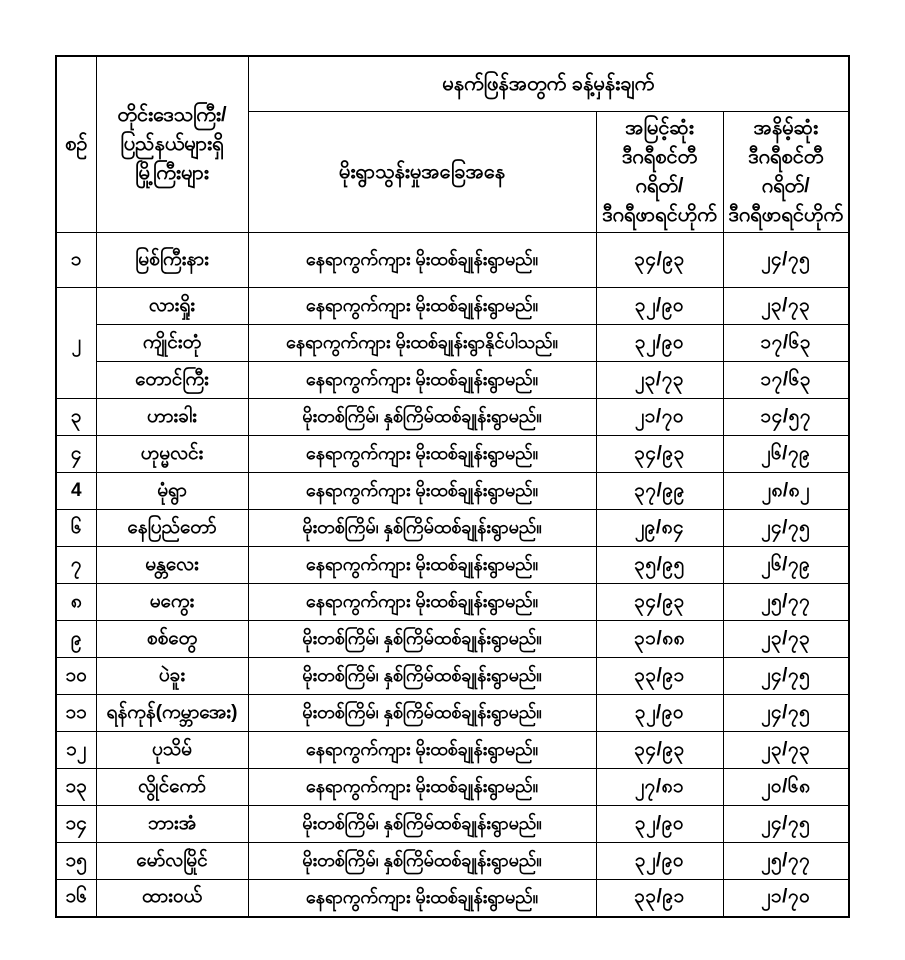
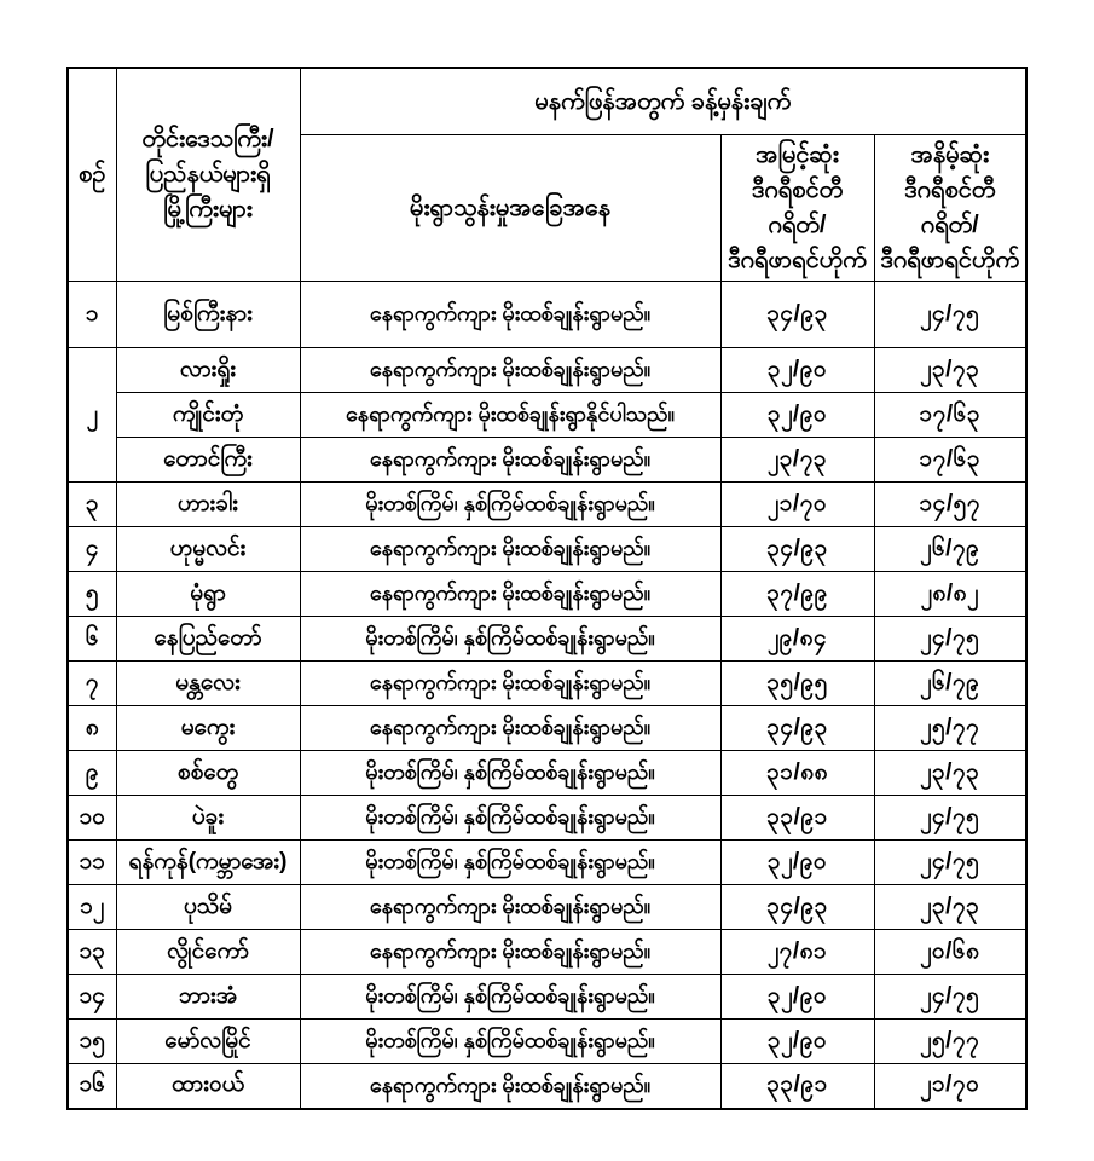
  စဉ်	တိုင်းဒေသကြီး/ ပြည်နယ်များရှိ မြို့ကြီးများ	မနက်ဖြန်အတွက် ခန့်မှန်းချက်
  မိုးရွာသွန်းမှုအခြေအနေ	အမြင့်ဆုံး ဒီဂရီစင်တီဂရိတ်/ ဒီဂရီဖာရင်ဟိုက်	အနိမ့်ဆုံး ဒီဂရီစင်တီဂရိတ်/ ဒီဂရီဖာရင်ဟိုက်
  ၁	မြစ်ကြီးနား	နေရာကွက်ကျား မိုးထစ်ချုန်းရွာမည်။	၃၄/၉၃	၂၄/၇၅
  ၂	လားရှိုး	နေရာကွက်ကျား မိုးထစ်ချုန်းရွာမည်။	၃၂/၉၀	၂၃/၇၃
  ကျိုင်းတုံ	နေရာကွက်ကျား မိုးထစ်ချုန်းရွာနိုင်ပါသည်။	၃၂/၉၀	၁၇/၆၃
  တောင်ကြီး	နေရာကွက်ကျား မိုးထစ်ချုန်းရွာမည်။	၂၃/၇၃	၁၇/၆၃
  ၃	ဟားခါး	မိုးတစ်ကြိမ်၊ နှစ်ကြိမ်ထစ်ချုန်းရွာမည်။	၂၁/၇၀	၁၄/၅၇
  ၄	ဟုမ္မလင်း	နေရာကွက်ကျား မိုးထစ်ချုန်းရွာမည်။	၃၄/၉၃	၂၆/၇၉
- 4	မုံရွာ	နေရာကွက်ကျား မိုးထစ်ချုန်းရွာမည်။	၃၇/၉၉	၂၈/၈၂
+ ၅	မုံရွာ	နေရာကွက်ကျား မိုးထစ်ချုန်းရွာမည်။	၃၇/၉၉	၂၈/၈၂
  ၆	နေပြည်တော်	မိုးတစ်ကြိမ်၊ နှစ်ကြိမ်ထစ်ချုန်းရွာမည်။	၂၉/၈၄	၂၄/၇၅
  ၇	မန္တလေး	နေရာကွက်ကျား မိုးထစ်ချုန်းရွာမည်။	၃၅/၉၅	၂၆/၇၉
  ၈	မကွေး	နေရာကွက်ကျား မိုးထစ်ချုန်းရွာမည်။	၃၄/၉၃	၂၅/၇၇
  ၉	စစ်တွေ	မိုးတစ်ကြိမ်၊ နှစ်ကြိမ်ထစ်ချုန်းရွာမည်။	၃၁/၈၈	၂၃/၇၃
  ၁၀	ပဲခူး	မိုးတစ်ကြိမ်၊ နှစ်ကြိမ်ထစ်ချုန်းရွာမည်။	၃၃/၉၁	၂၄/၇၅
  ၁၁	ရန်ကုန်(ကမ္ဘာအေး)	မိုးတစ်ကြိမ်၊ နှစ်ကြိမ်ထစ်ချုန်းရွာမည်။	၃၂/၉၀	၂၄/၇၅
  ၁၂	ပုသိမ်	နေရာကွက်ကျား မိုးထစ်ချုန်းရွာမည်။	၃၄/၉၃	၂၃/၇၃
  ၁၃	လွိုင်ကော်	နေရာကွက်ကျား မိုးထစ်ချုန်းရွာမည်။	၂၇/၈၁	၂၀/၆၈
  ၁၄	ဘားအံ	မိုးတစ်ကြိမ်၊ နှစ်ကြိမ်ထစ်ချုန်းရွာမည်။	၃၂/၉၀	၂၄/၇၅
  ၁၅	မော်လမြိုင်	မိုးတစ်ကြိမ်၊ နှစ်ကြိမ်ထစ်ချုန်းရွာမည်။	၃၂/၉၀	၂၅/၇၇
  ၁၆	ထားဝယ်	နေရာကွက်ကျား မိုးထစ်ချုန်းရွာမည်။	၃၃/၉၁	၂၁/၇၀
